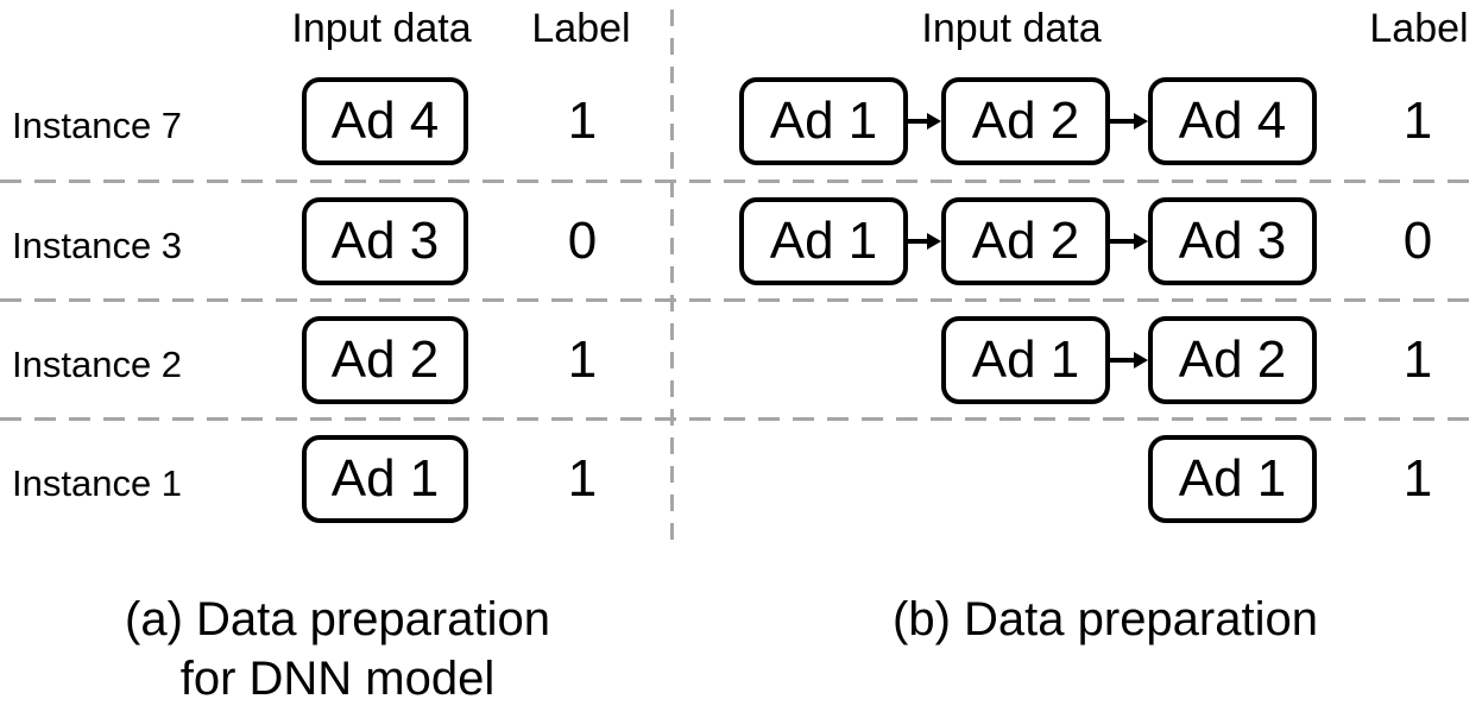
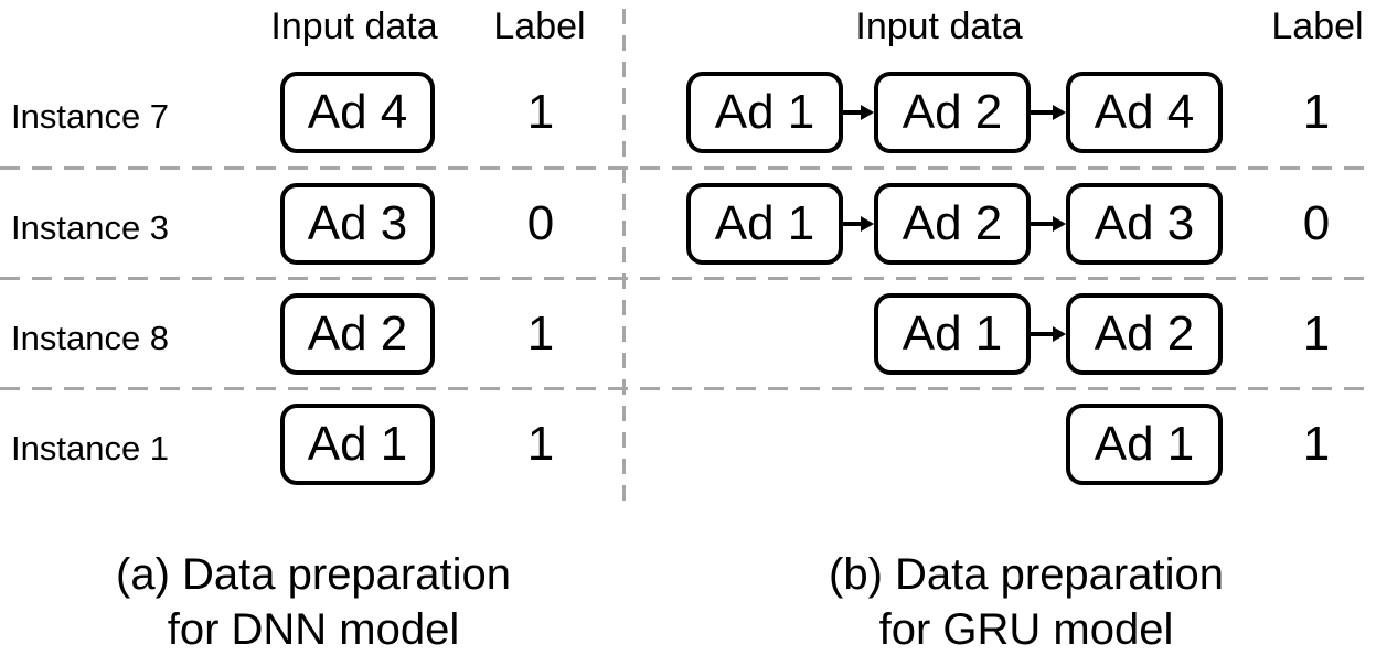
  Input data
  Label
  Input data
  Label
  Instance 7
  Ad 4
  1
  Instance 3
  Ad 3
  0
- Instance 2
+ Instance 8
  Ad 2
  1
  Instance 1
  Ad 1
  1
  Ad 1
  Ad 2
  Ad 4
  1
  Ad 1
  Ad 2
  Ad 3
  0
  Ad 1
  Ad 2
  1
  Ad 1
  1
  (a) Data preparation
  for DNN model
  (b) Data preparation
+ for GRU model
